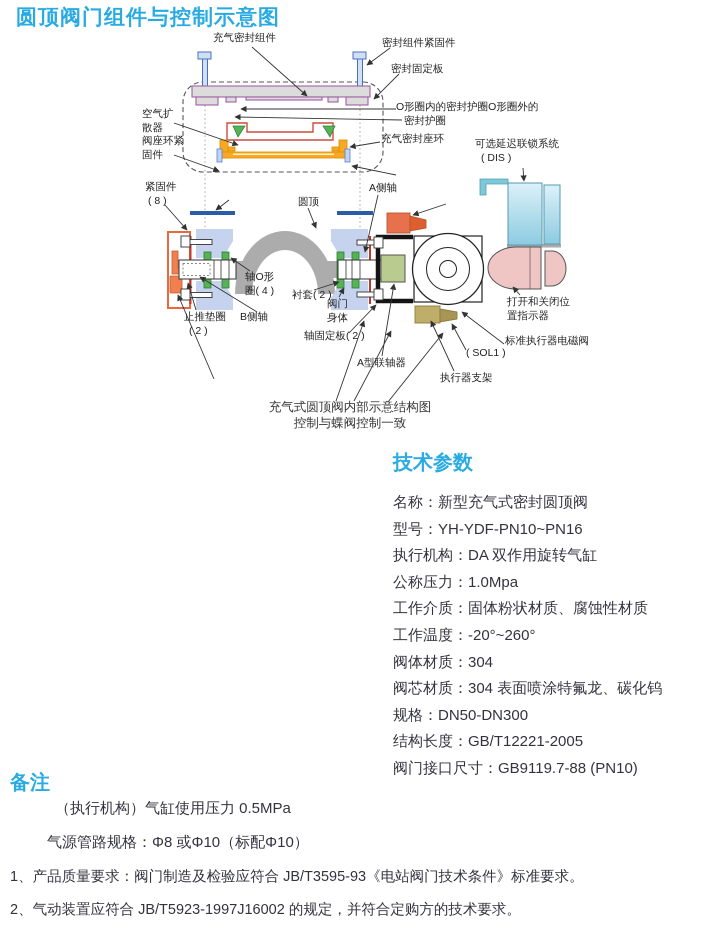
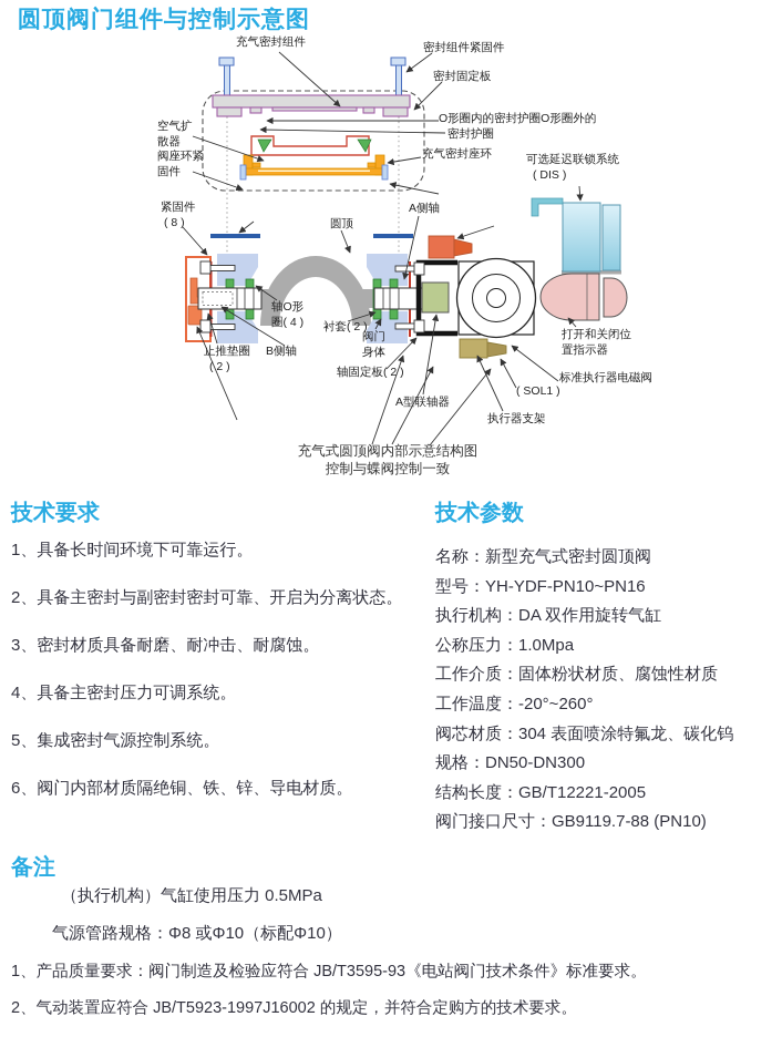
  圆顶阀门组件与控制示意图
  充气密封组件
  密封组件紧固件
  密封固定板
  O形圈内的密封护圈O形圈外的
  密封护圈
  充气密封座环
  空气扩
  散器
  阀座环紧
  固件
  可选延迟联锁系统
  ( DIS )
  紧固件
  ( 8 )
  圆顶
  A侧轴
  轴O形
  圈( 4 )
  衬套( 2 )
  阀门
  身体
  B侧轴
  止推垫圈
  ( 2 )
  轴固定板( 2 )
  A型联轴器
  执行器支架
  ( SOL1 )
  标准执行器电磁阀
  打开和关闭位
  置指示器
  充气式圆顶阀内部示意结构图
  控制与蝶阀控制一致
+ 技术要求
+ 1、具备长时间环境下可靠运行。
+ 2、具备主密封与副密封密封可靠、开启为分离状态。
+ 3、密封材质具备耐磨、耐冲击、耐腐蚀。
+ 4、具备主密封压力可调系统。
+ 5、集成密封气源控制系统。
+ 6、阀门内部材质隔绝铜、铁、锌、导电材质。
  技术参数
  名称：新型充气式密封圆顶阀
  型号：YH-YDF-PN10~PN16
  执行机构：DA 双作用旋转气缸
  公称压力：1.0Mpa
  工作介质：固体粉状材质、腐蚀性材质
  工作温度：-20°~260°
- 阀体材质：304
  阀芯材质：304 表面喷涂特氟龙、碳化钨
  规格：DN50-DN300
  结构长度：GB/T12221-2005
  阀门接口尺寸：GB9119.7-88 (PN10)
  备注
  （执行机构）气缸使用压力 0.5MPa
  气源管路规格：Φ8 或Φ10（标配Φ10）
  1、产品质量要求：阀门制造及检验应符合 JB/T3595-93《电站阀门技术条件》标准要求。
  2、气动装置应符合 JB/T5923-1997J16002 的规定，并符合定购方的技术要求。
